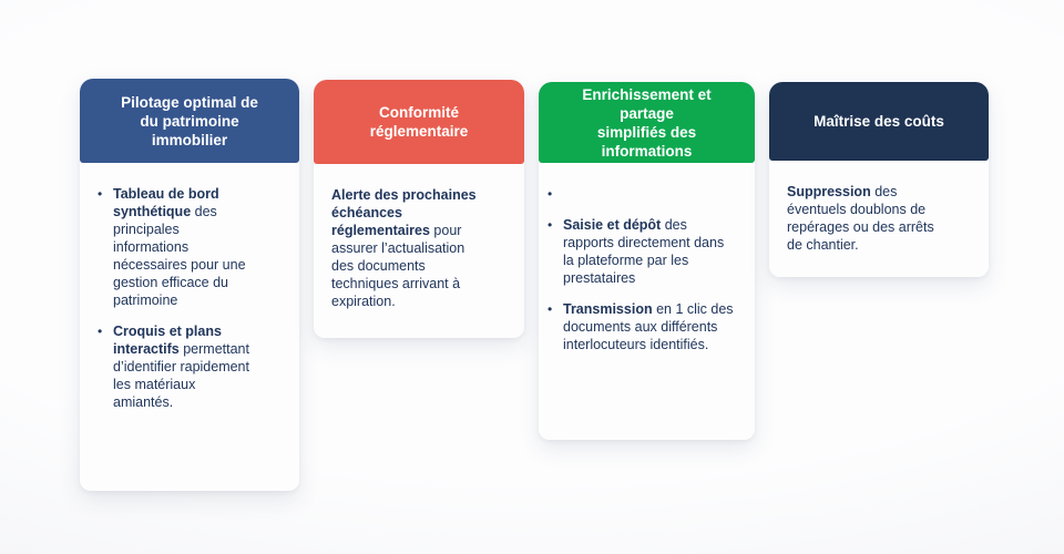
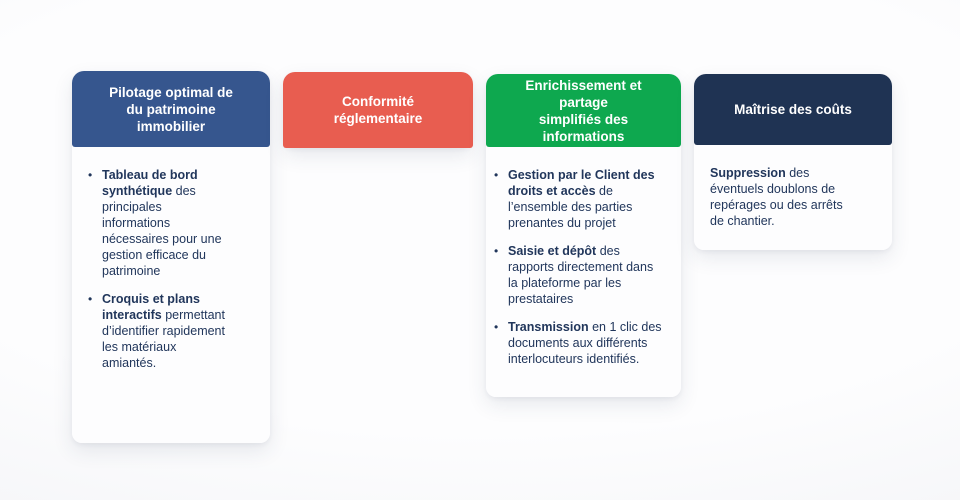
  Pilotage optimal de
  du patrimoine
  immobilier
  •
  Tableau de bord
  synthétique des
  principales
  informations
  nécessaires pour une
  gestion efficace du
  patrimoine
  •
  Croquis et plans
  interactifs permettant
  d’identifier rapidement
  les matériaux
  amiantés.
  Conformité
  réglementaire
- Alerte des prochaines
- échéances
- réglementaires pour
- assurer l’actualisation
- des documents
- techniques arrivant à
- expiration.
  Enrichissement et
  partage
  simplifiés des
  informations
  •
+ Gestion par le Client des
+ droits et accès de
+ l’ensemble des parties
+ prenantes du projet
  •
  Saisie et dépôt des
  rapports directement dans
  la plateforme par les
  prestataires
  •
  Transmission en 1 clic des
  documents aux différents
  interlocuteurs identifiés.
  Maîtrise des coûts
  Suppression des
  éventuels doublons de
  repérages ou des arrêts
  de chantier.
